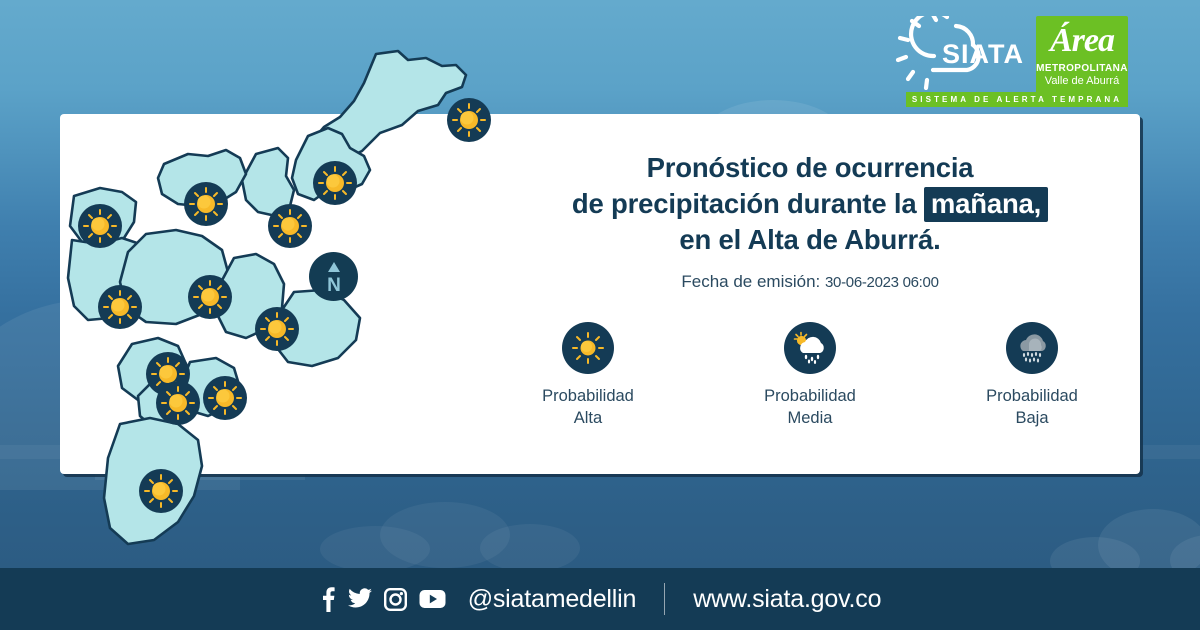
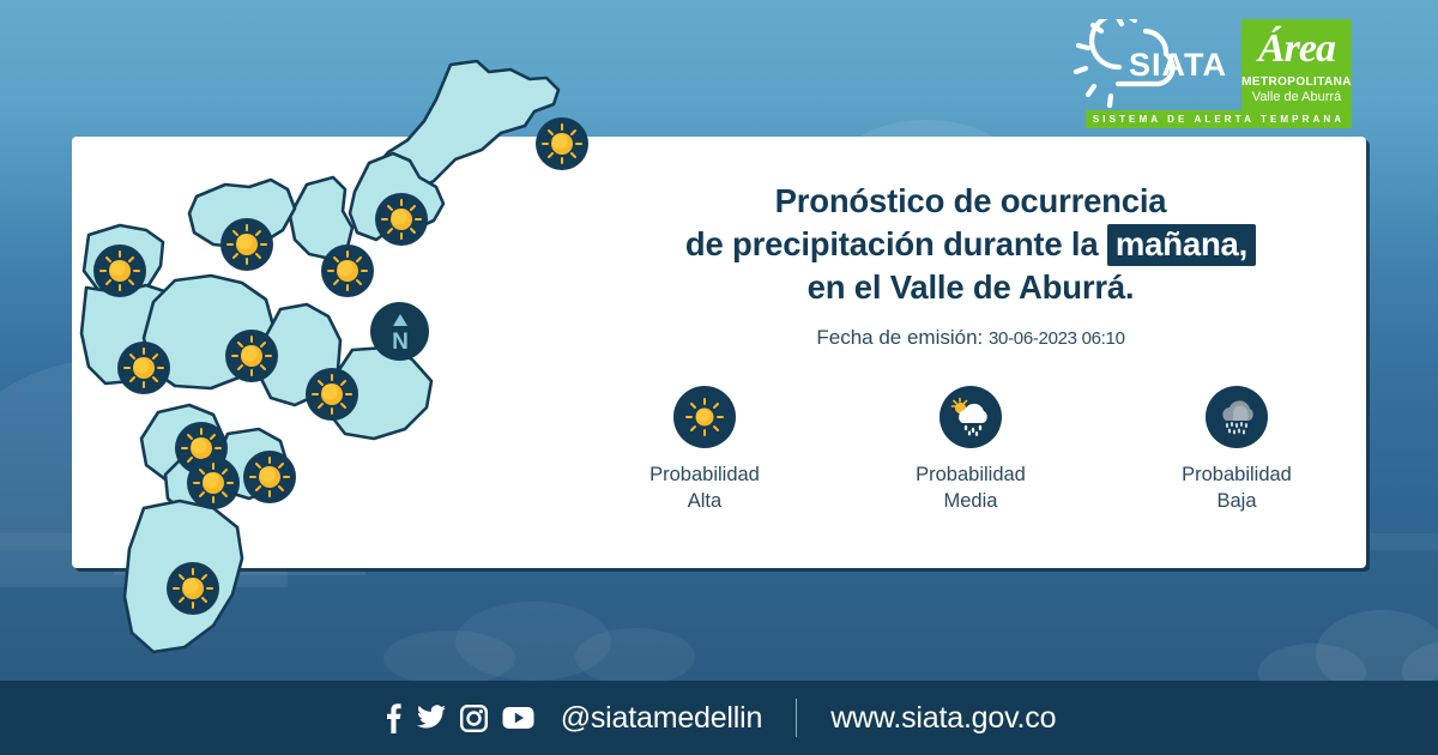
  SIATA
  Área
  METROPOLITANA
  Valle de Aburrá
  SISTEMA DE ALERTA TEMPRANA
  N
  Pronóstico de ocurrencia
  de precipitación durante la mañana,
- en el Alta de Aburrá.
+ en el Valle de Aburrá.
- Fecha de emisión: 30-06-2023 06:00
+ Fecha de emisión: 30-06-2023 06:10
  Probabilidad
  Alta
  Probabilidad
  Media
  Probabilidad
  Baja
  @siatamedellin
  www.siata.gov.co
